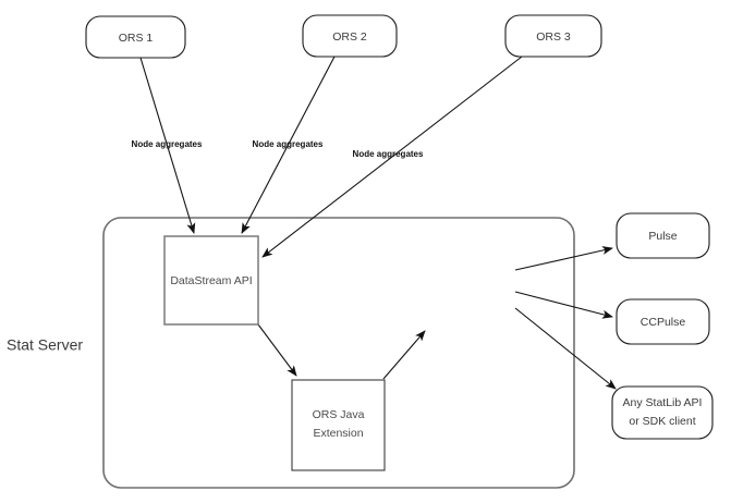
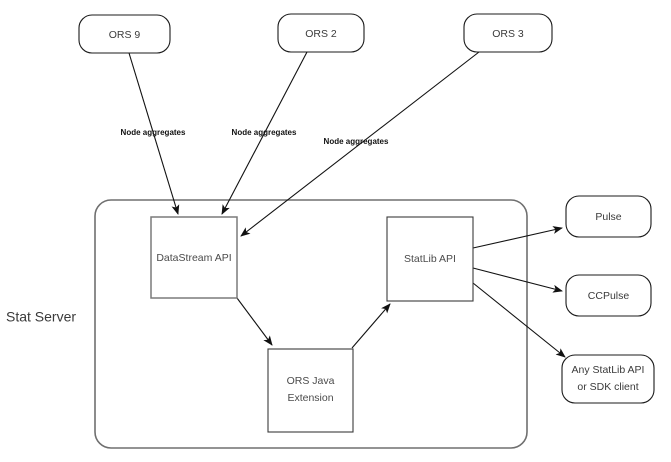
  Stat Server
  Node aggregates
  Node aggregates
  Node aggregates
- ORS 1
+ ORS 9
  ORS 2
  ORS 3
  DataStream API
+ StatLib API
  ORS Java
  Extension
  Pulse
  CCPulse
  Any StatLib API
  or SDK client
